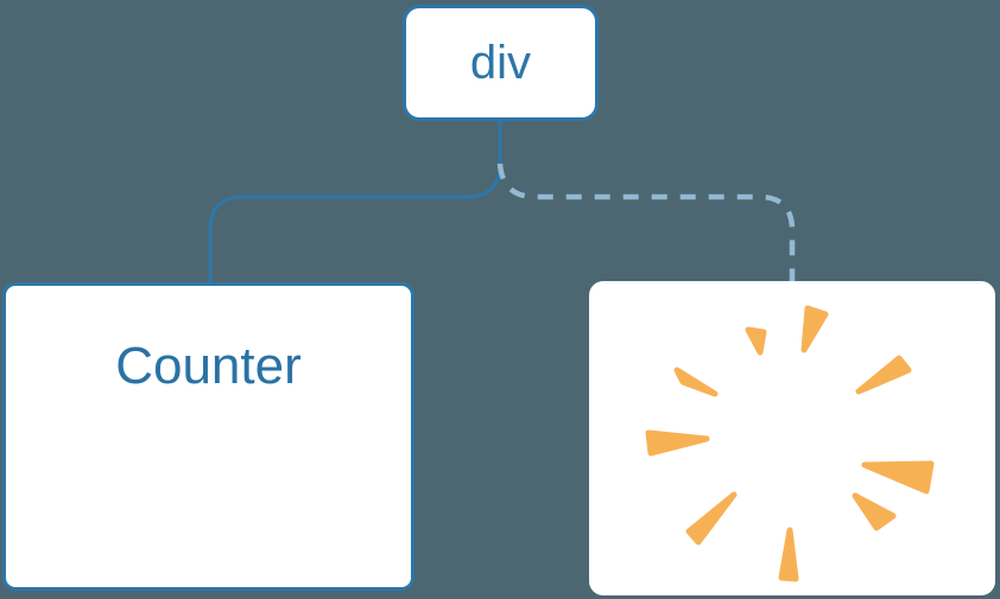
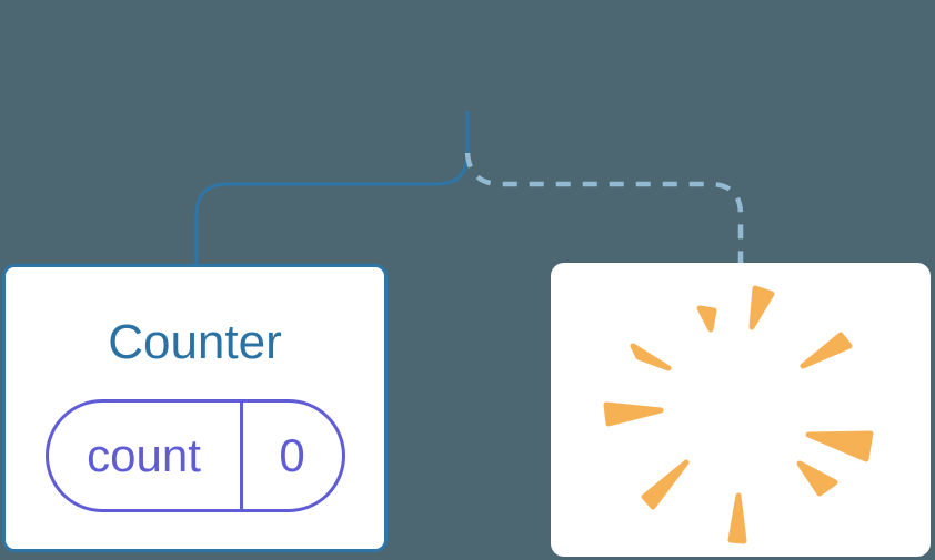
- div
  Counter
+ count
+ 0
